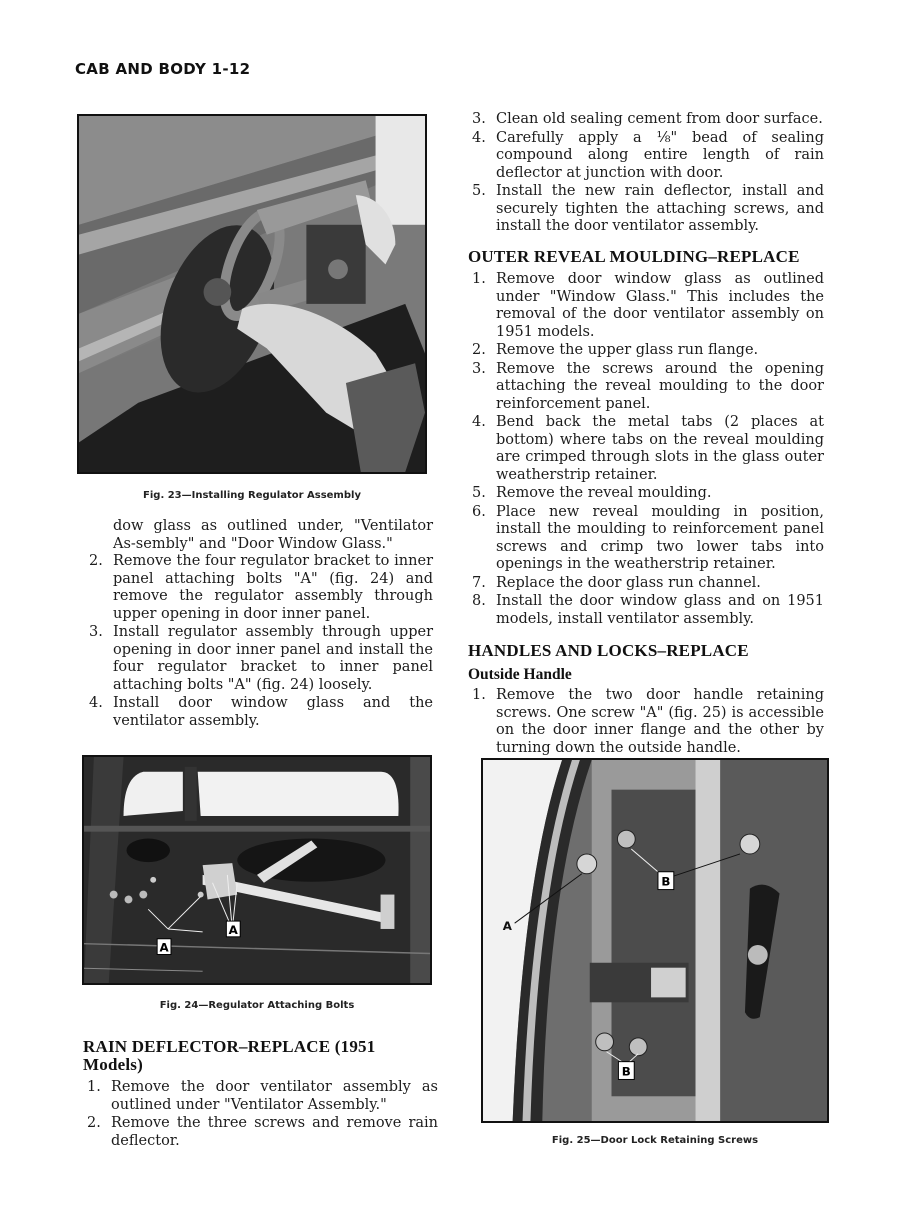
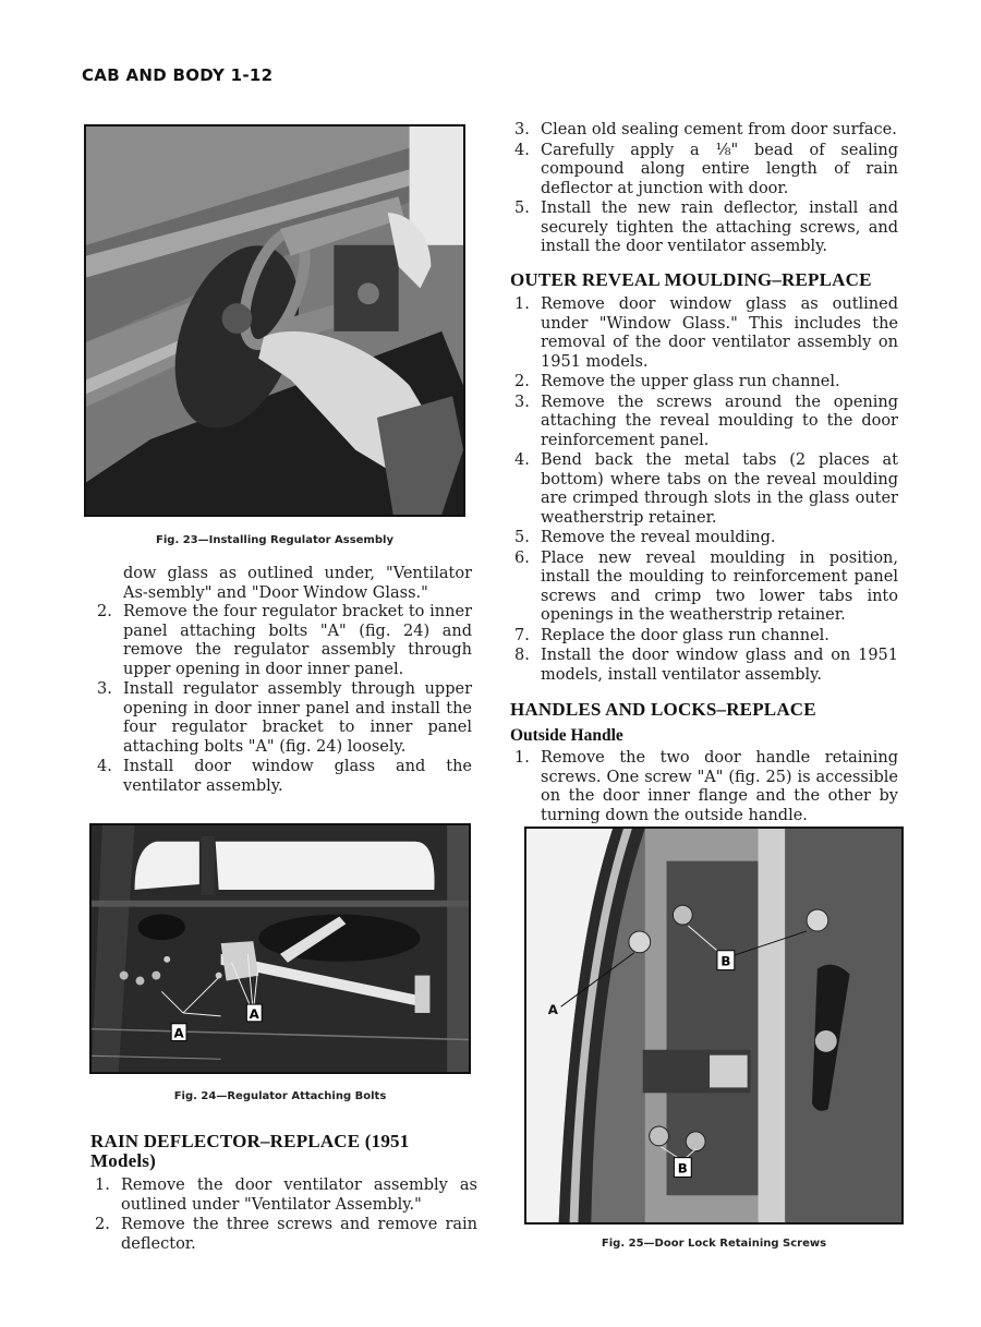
  CAB AND BODY 1-12
  Fig. 23—Installing Regulator Assembly
  dow glass as outlined under, "Ventilator As-sembly" and "Door Window Glass."
  2.
  Remove the four regulator bracket to inner panel attaching bolts "A" (fig. 24) and remove the regulator assembly through upper opening in door inner panel.
  3.
  Install regulator assembly through upper opening in door inner panel and install the four regulator bracket to inner panel attaching bolts "A" (fig. 24) loosely.
  4.
  Install door window glass and the ventilator assembly.
  A
  A
  Fig. 24—Regulator Attaching Bolts
  RAIN DEFLECTOR–REPLACE (1951 Models)
  1.
  Remove the door ventilator assembly as outlined under "Ventilator Assembly."
  2.
  Remove the three screws and remove rain deflector.
  3.
  Clean old sealing cement from door surface.
  4.
  Carefully apply a ⅛" bead of sealing compound along entire length of rain deflector at junction with door.
  5.
  Install the new rain deflector, install and securely tighten the attaching screws, and install the door ventilator assembly.
  OUTER REVEAL MOULDING–REPLACE
  1.
  Remove door window glass as outlined under "Window Glass." This includes the removal of the door ventilator assembly on 1951 models.
  2.
- Remove the upper glass run flange.
+ Remove the upper glass run channel.
  3.
  Remove the screws around the opening attaching the reveal moulding to the door reinforcement panel.
  4.
  Bend back the metal tabs (2 places at bottom) where tabs on the reveal moulding are crimped through slots in the glass outer weatherstrip retainer.
  5.
  Remove the reveal moulding.
  6.
  Place new reveal moulding in position, install the moulding to reinforcement panel screws and crimp two lower tabs into openings in the weatherstrip retainer.
  7.
  Replace the door glass run channel.
  8.
  Install the door window glass and on 1951 models, install ventilator assembly.
  HANDLES AND LOCKS–REPLACE
  Outside Handle
  1.
  Remove the two door handle retaining screws. One screw "A" (fig. 25) is accessible on the door inner flange and the other by turning down the outside handle.
  A
  B
  B
  Fig. 25—Door Lock Retaining Screws
